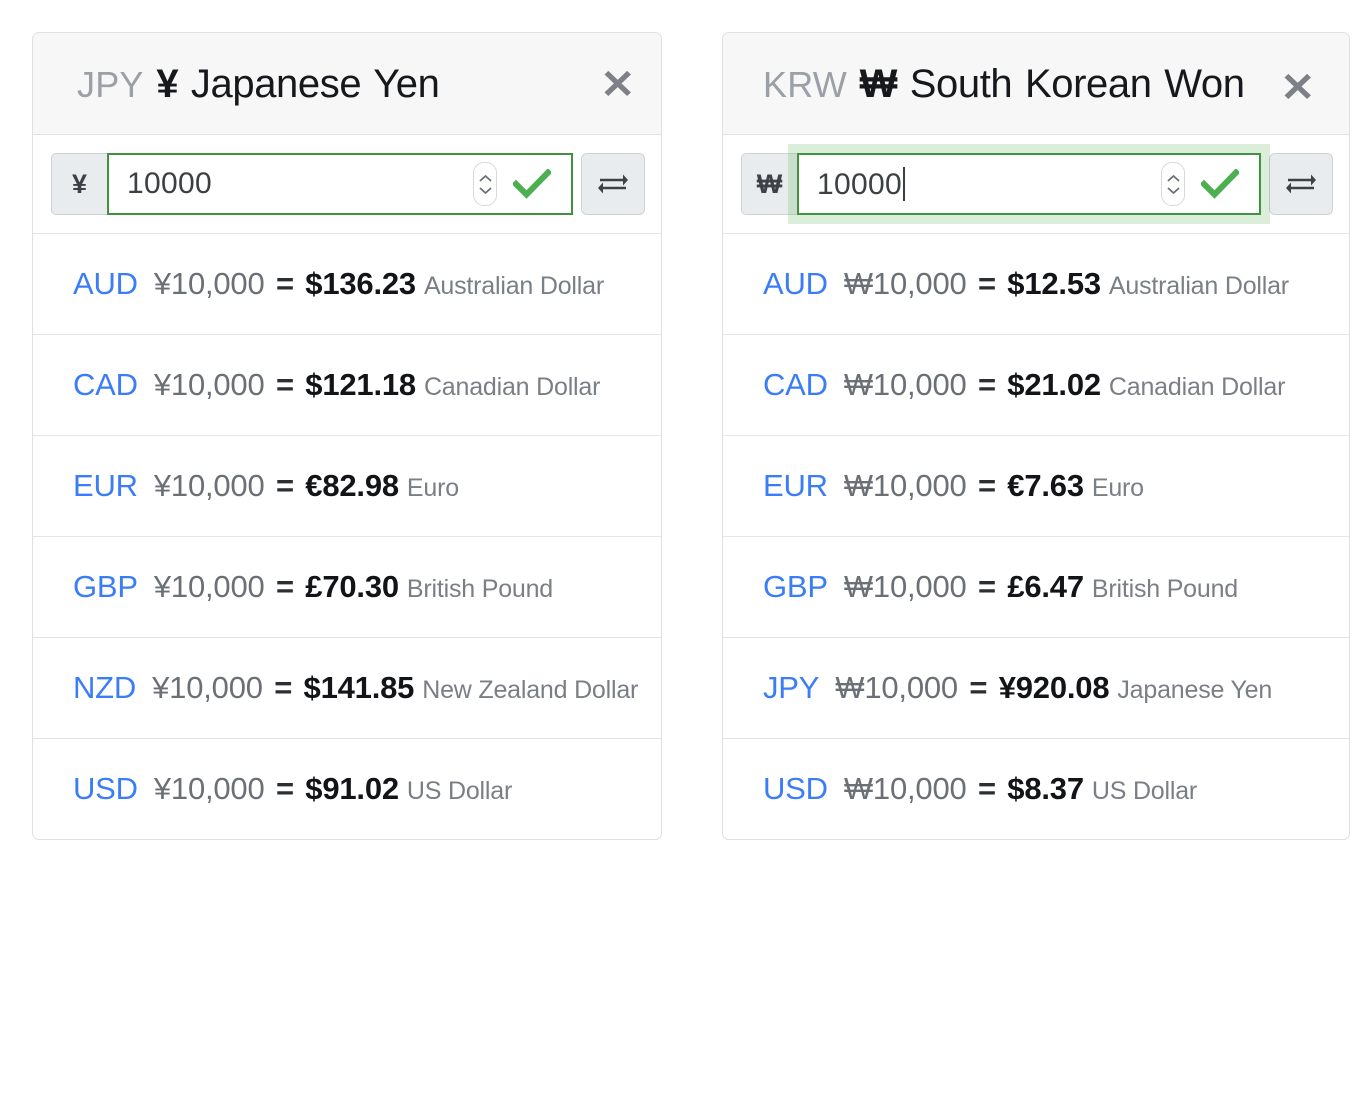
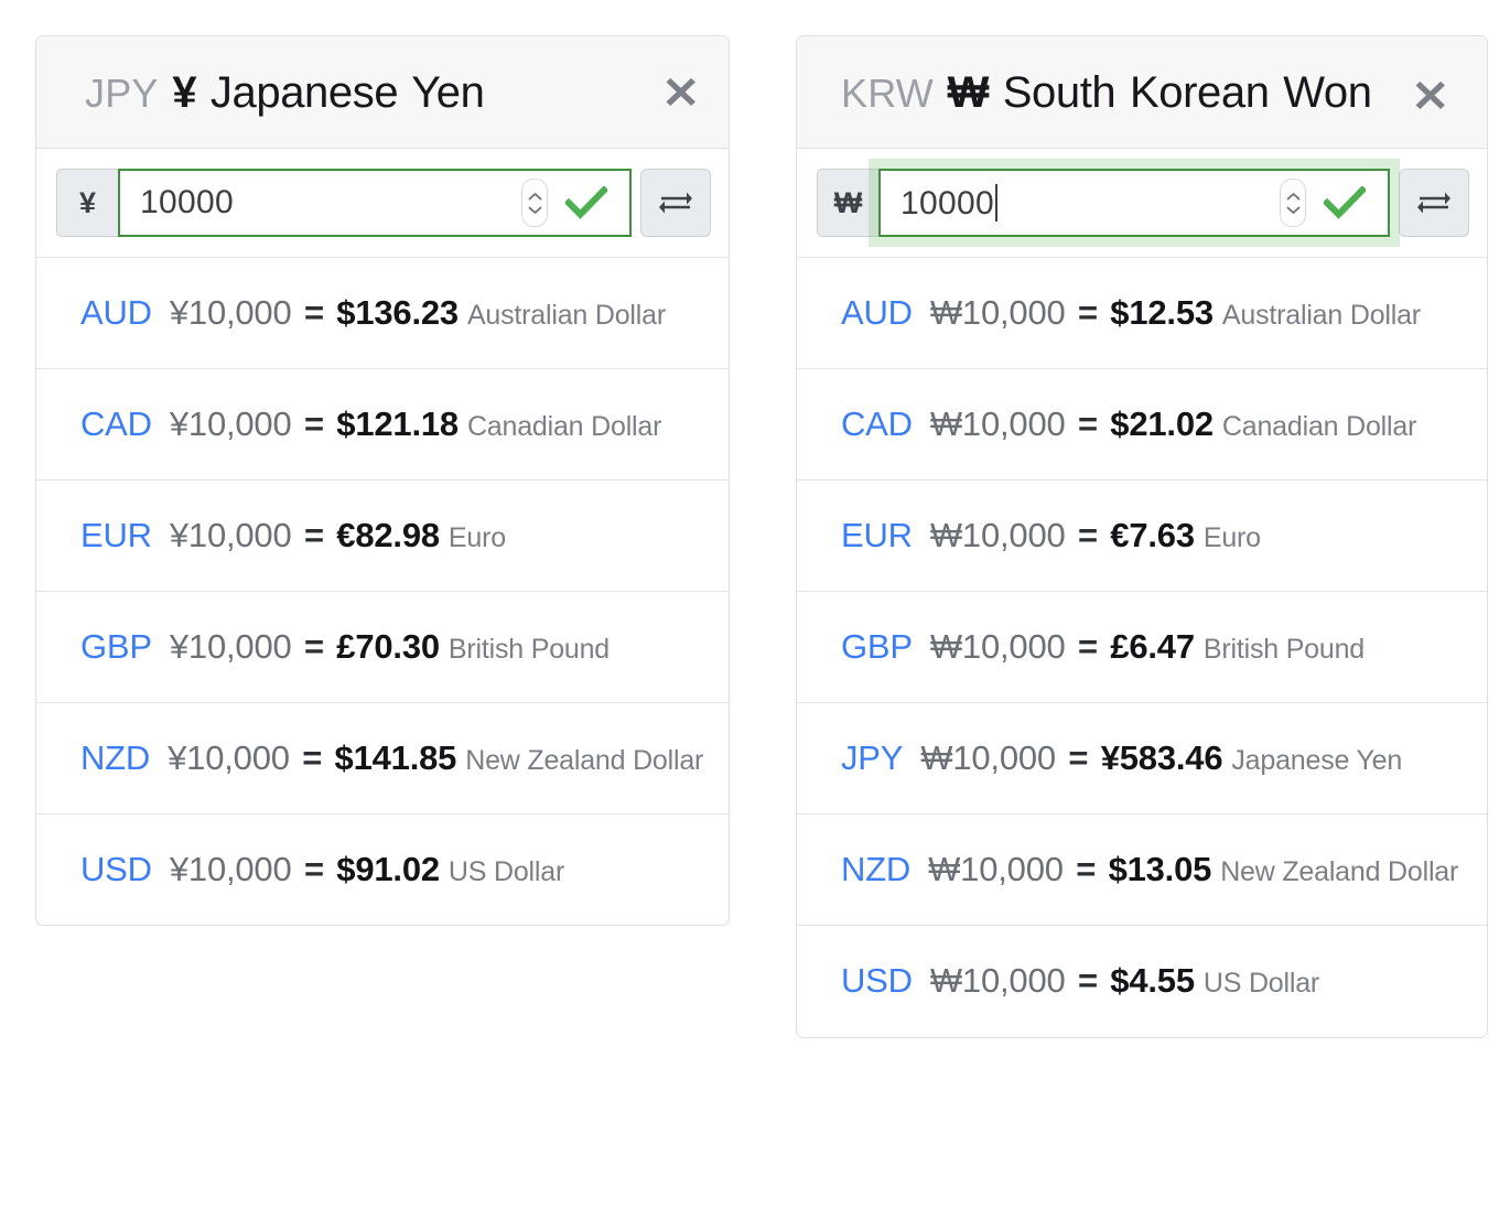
  JPY ¥ Japanese Yen
  ✕
  ¥
  10000
  AUD ¥10,000 = $136.23 Australian Dollar
  CAD ¥10,000 = $121.18 Canadian Dollar
  EUR ¥10,000 = €82.98 Euro
  GBP ¥10,000 = £70.30 British Pound
  NZD ¥10,000 = $141.85 New Zealand Dollar
  USD ¥10,000 = $91.02 US Dollar
  KRW ₩ South Korean Won
  ✕
  ₩
  10000
  AUD ₩10,000 = $12.53 Australian Dollar
  CAD ₩10,000 = $21.02 Canadian Dollar
  EUR ₩10,000 = €7.63 Euro
  GBP ₩10,000 = £6.47 British Pound
- JPY ₩10,000 = ¥920.08 Japanese Yen
+ JPY ₩10,000 = ¥583.46 Japanese Yen
+ NZD ₩10,000 = $13.05 New Zealand Dollar
- USD ₩10,000 = $8.37 US Dollar
+ USD ₩10,000 = $4.55 US Dollar
